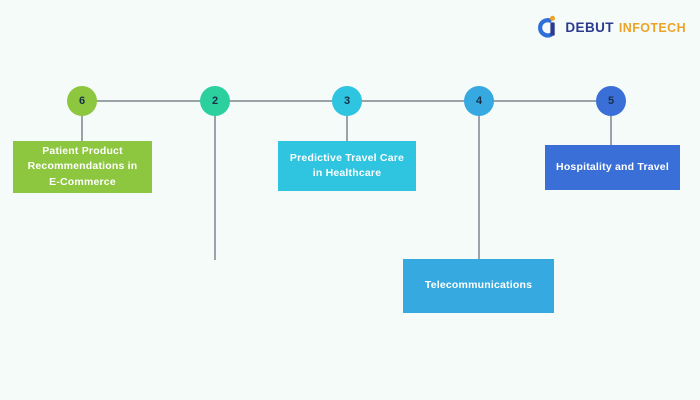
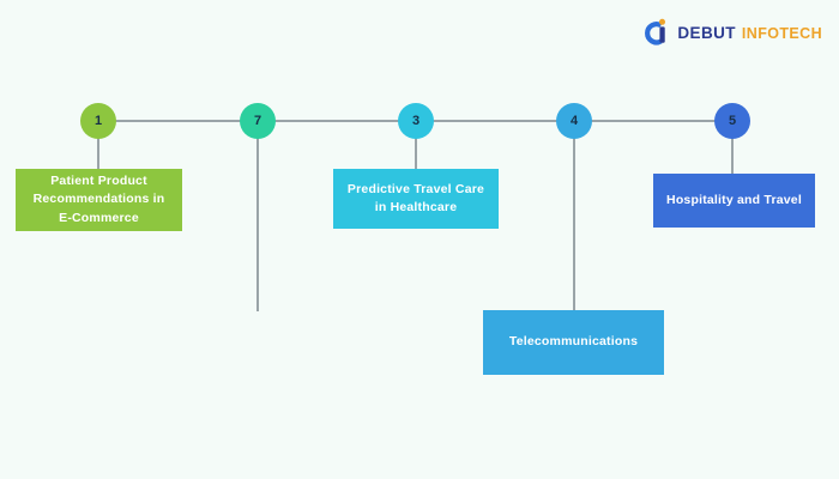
  DEBUT
  INFOTECH
- 6
+ 1
- 2
+ 7
  3
  4
  5
  Patient Product Recommendations in E-Commerce
  Predictive Travel Care in Healthcare
  Telecommunications
  Hospitality and Travel
